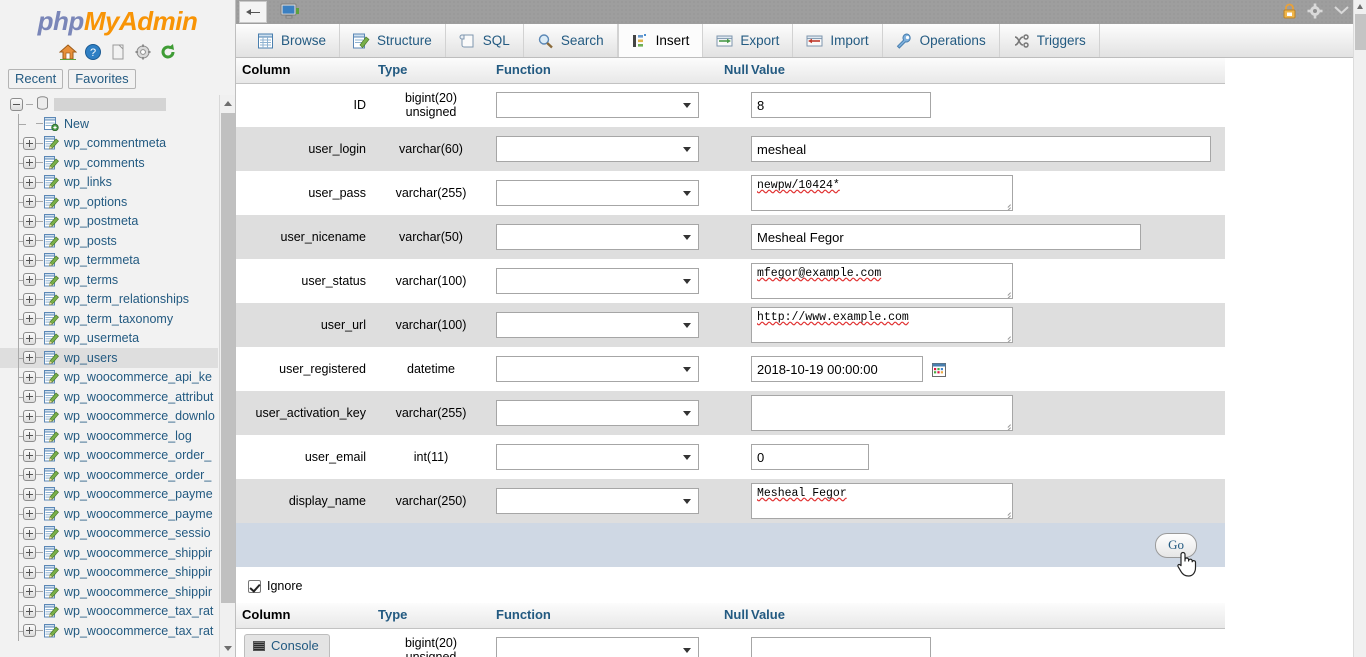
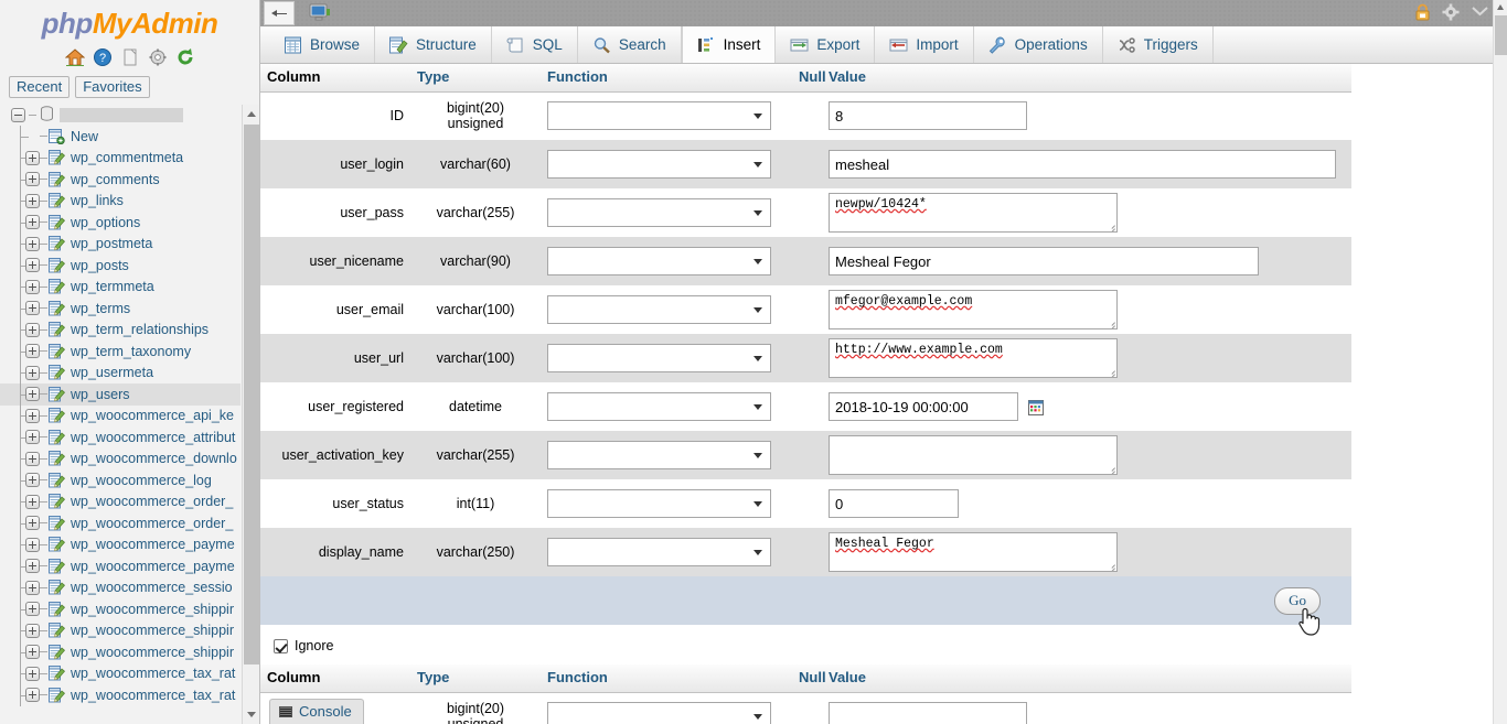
  phpMyAdmin
  ?
  Recent
  Favorites
  New
  wp_commentmeta
  wp_comments
  wp_links
  wp_options
  wp_postmeta
  wp_posts
  wp_termmeta
  wp_terms
  wp_term_relationships
  wp_term_taxonomy
  wp_usermeta
  wp_users
  wp_woocommerce_api_ke
  wp_woocommerce_attribut
  wp_woocommerce_downlo
  wp_woocommerce_log
  wp_woocommerce_order_
  wp_woocommerce_order_
  wp_woocommerce_payme
  wp_woocommerce_payme
  wp_woocommerce_sessio
  wp_woocommerce_shippir
  wp_woocommerce_shippir
  wp_woocommerce_shippir
  wp_woocommerce_tax_rat
  wp_woocommerce_tax_rat
  Browse
  Structure
  SQL
  Search
  Insert
  Export
  Import
  Operations
  Triggers
  Column	Type	Function	Null	Value
  ID	bigint(20) unsigned			8
  user_login	varchar(60)			mesheal
  user_pass	varchar(255)			newpw/10424*
- user_nicename	varchar(50)			Mesheal Fegor
+ user_nicename	varchar(90)			Mesheal Fegor
- user_status	varchar(100)			mfegor@example.com
+ user_email	varchar(100)			mfegor@example.com
  user_url	varchar(100)			http://www.example.com
  user_registered	datetime			2018-10-19 00:00:00
  user_activation_key	varchar(255)
- user_email	int(11)			0
+ user_status	int(11)			0
  display_name	varchar(250)			Mesheal Fegor
  Go
  Ignore
  Column	Type	Function	Null	Value
  Console
